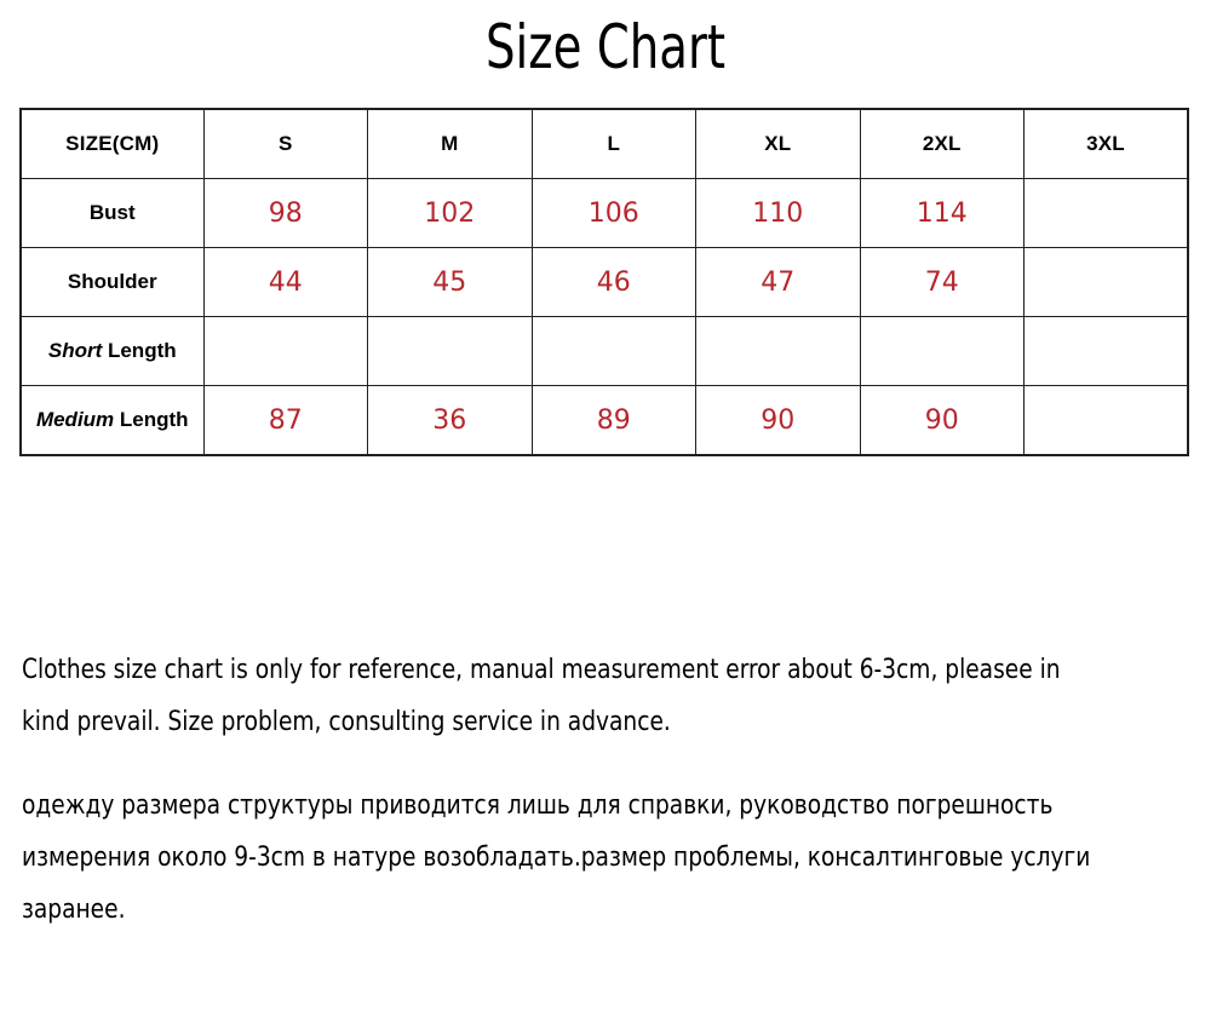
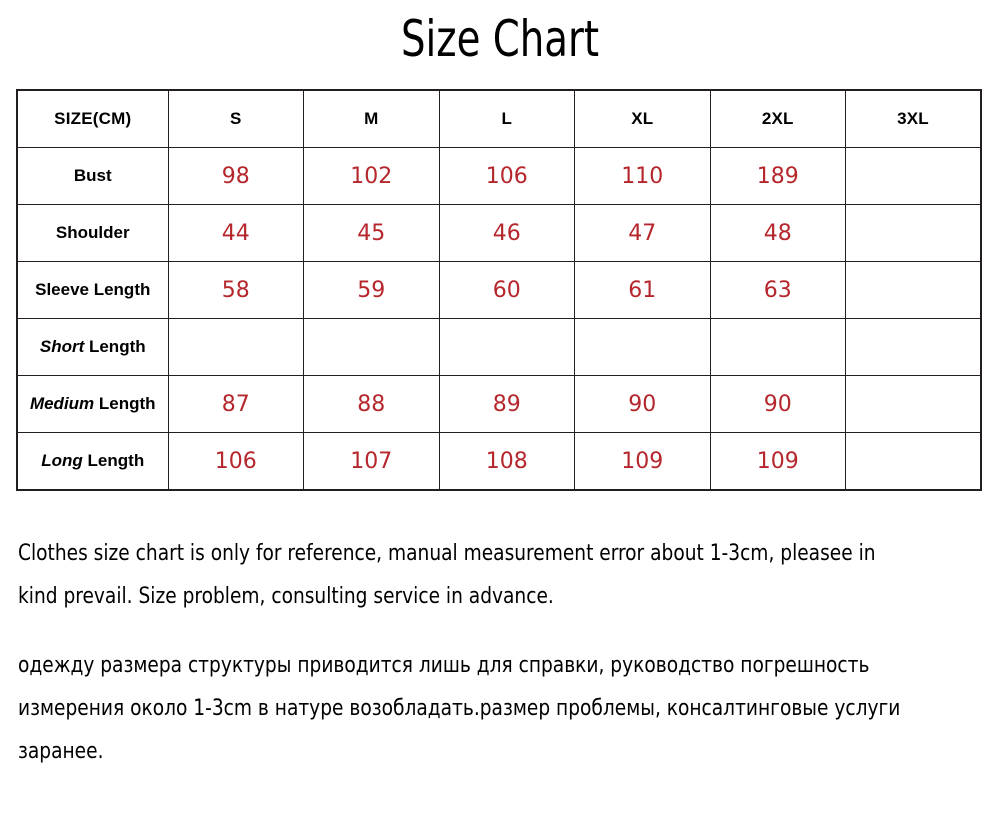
  Size Chart
  SIZE(CM)	S	M	L	XL	2XL	3XL
- Bust	98	102	106	110	114
+ Bust	98	102	106	110	189
- Shoulder	44	45	46	47	74
+ Shoulder	44	45	46	47	48
+ Sleeve Length	58	59	60	61	63
  Short Length
- Medium Length	87	36	89	90	90
+ Medium Length	87	88	89	90	90
+ Long Length	106	107	108	109	109
- Clothes size chart is only for reference, manual measurement error about 6-3cm, pleasee in kind prevail. Size problem, consulting service in advance.
+ Clothes size chart is only for reference, manual measurement error about 1-3cm, pleasee in kind prevail. Size problem, consulting service in advance.
- одежду размера структуры приводится лишь для справки, руководство погрешность измерения около 9-3cm в натуре возобладать.размер проблемы, консалтинговые услуги заранее.
+ одежду размера структуры приводится лишь для справки, руководство погрешность измерения около 1-3cm в натуре возобладать.размер проблемы, консалтинговые услуги заранее.
